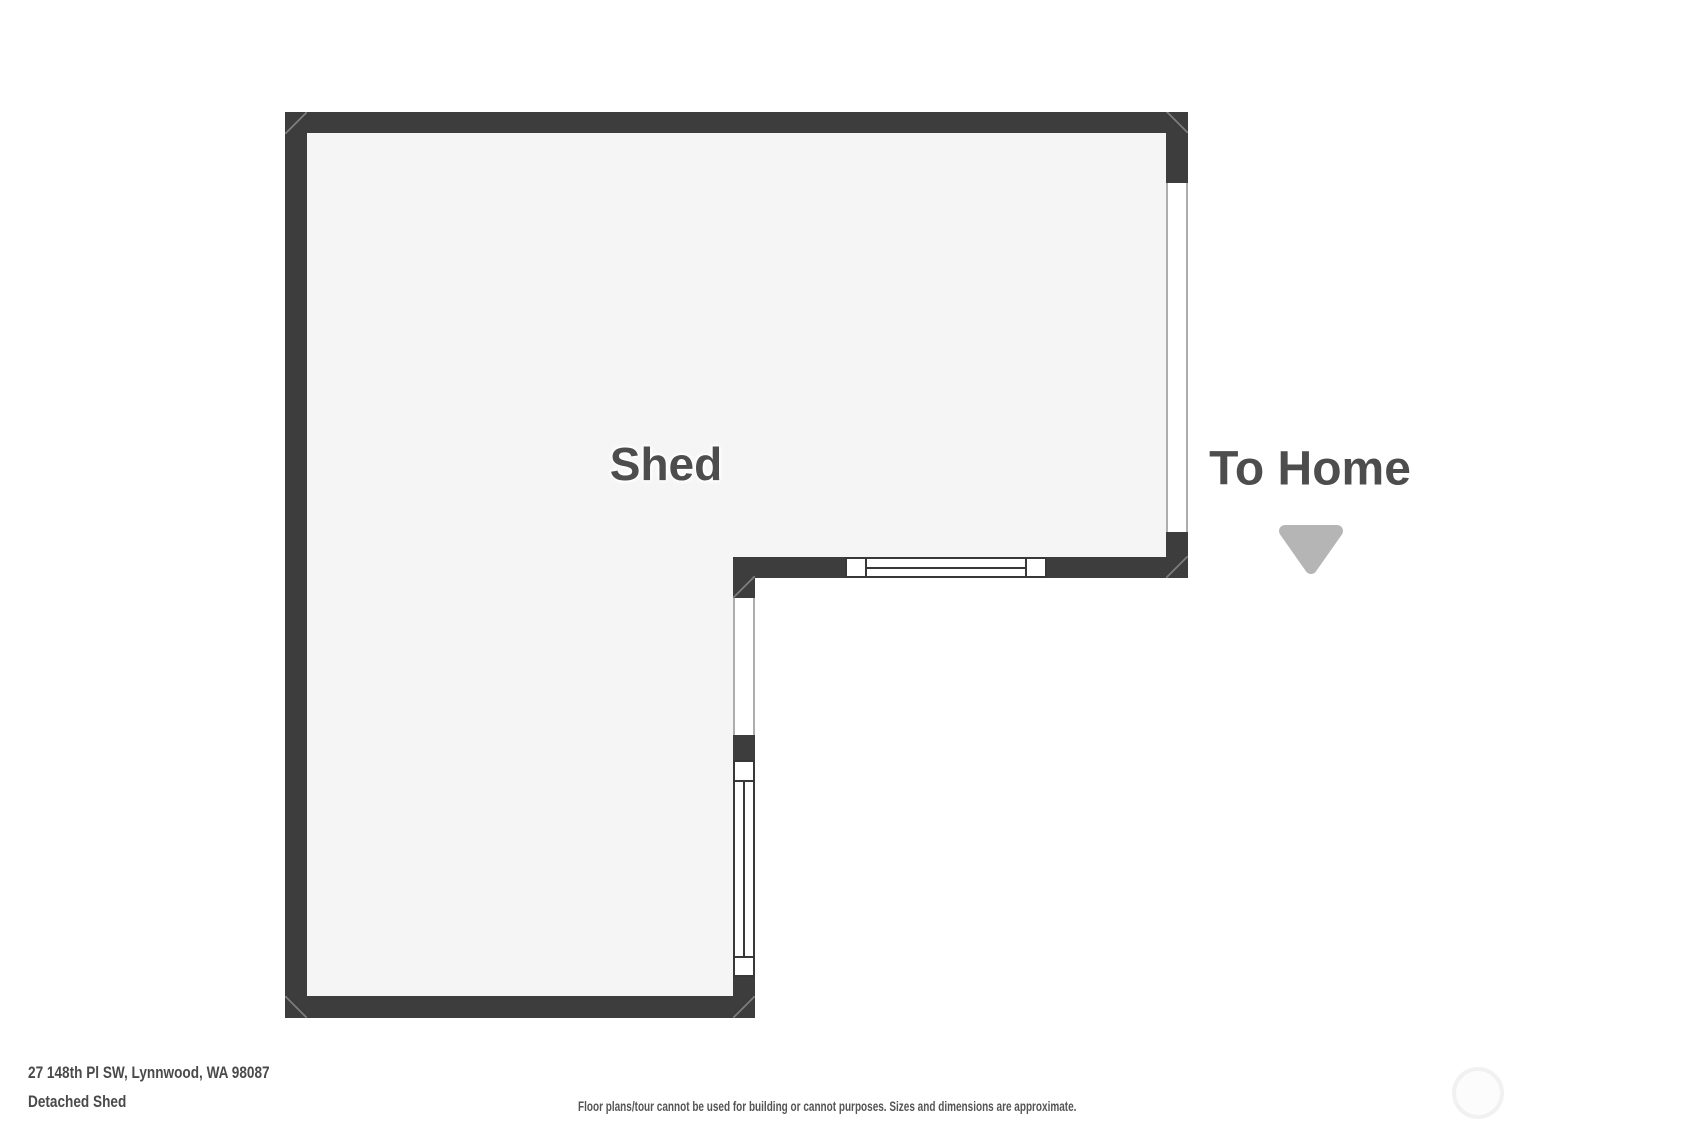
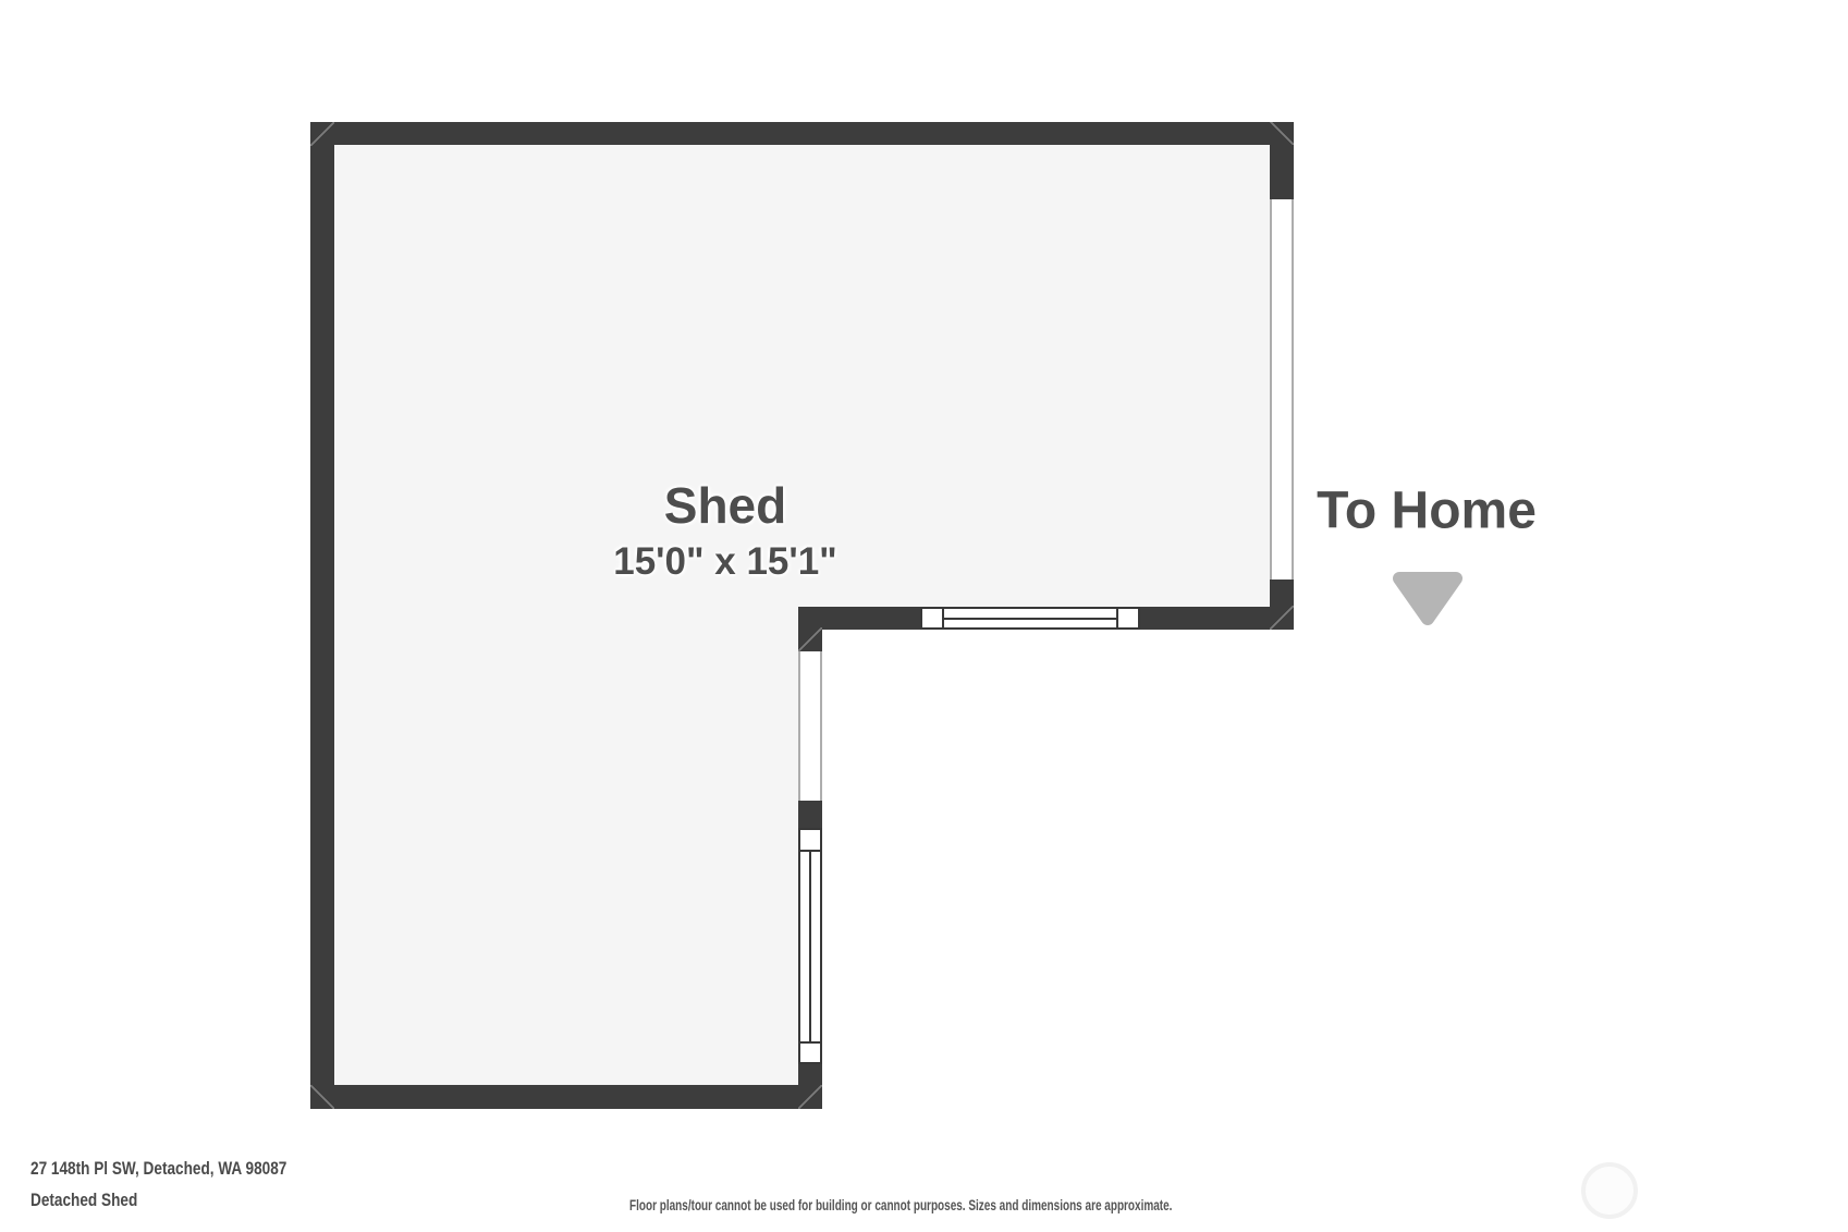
  Shed
+ 15'0" x 15'1"
  To Home
- 27 148th Pl SW, Lynnwood, WA 98087
+ 27 148th Pl SW, Detached, WA 98087
  Detached Shed
  Floor plans/tour cannot be used for building or cannot purposes. Sizes and dimensions are approximate.
